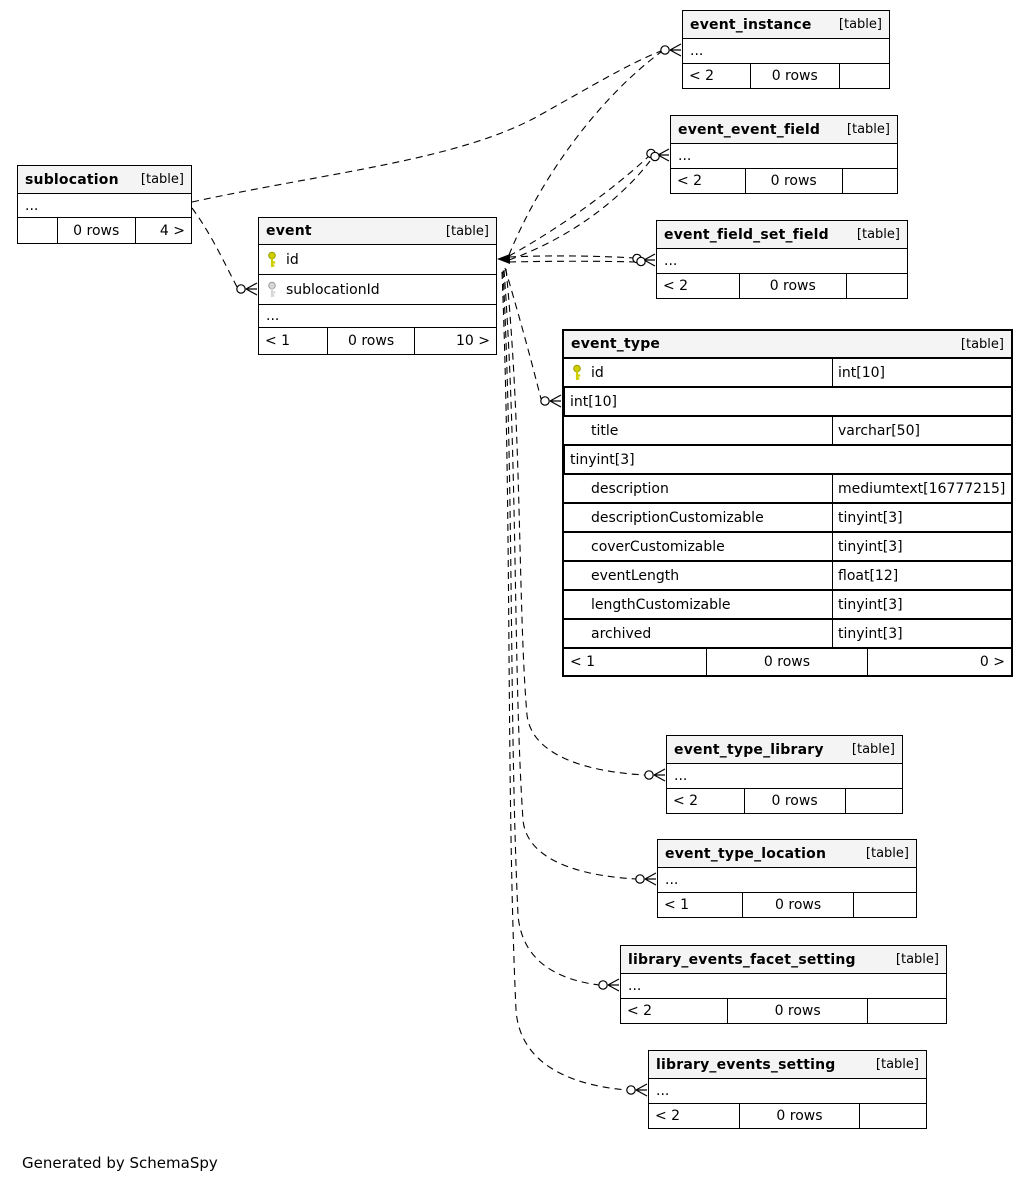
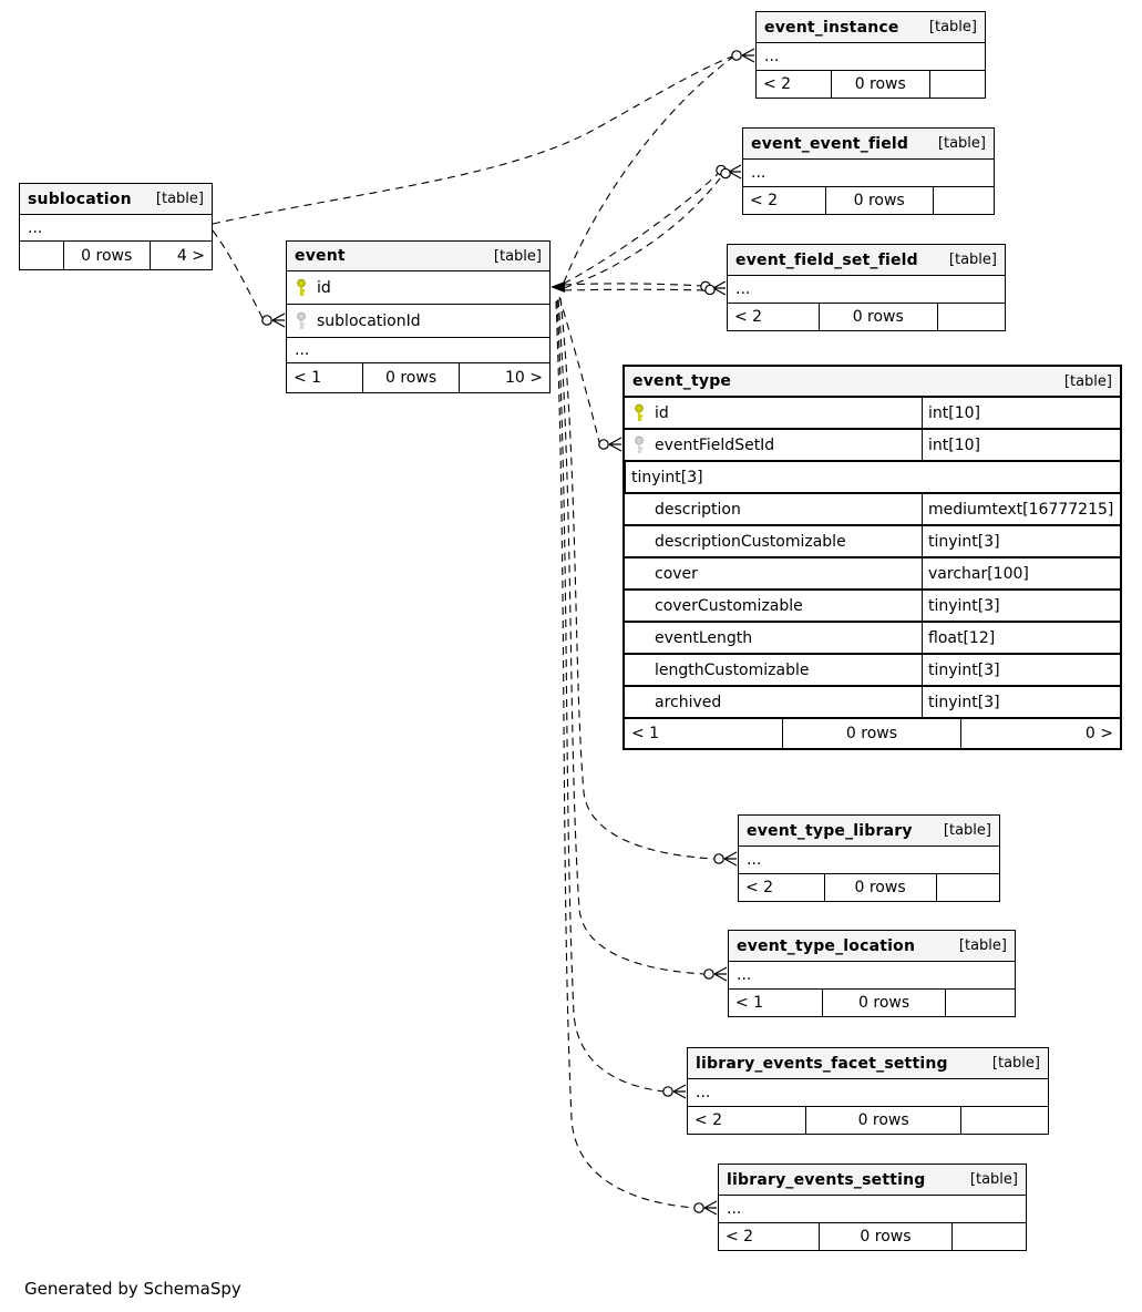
  sublocation
  [table]
  ...
  0 rows
  4 >
  event
  [table]
  id
  sublocationId
  ...
  < 1
  0 rows
  10 >
  event_instance
  [table]
  ...
  < 2
  0 rows
  event_event_field
  [table]
  ...
  < 2
  0 rows
  event_field_set_field
  [table]
  ...
  < 2
  0 rows
  event_type
  [table]
  id
  int[10]
+ eventFieldSetId
  int[10]
- title
- varchar[50]
  tinyint[3]
  description
  mediumtext[16777215]
  descriptionCustomizable
  tinyint[3]
+ cover
+ varchar[100]
  coverCustomizable
  tinyint[3]
  eventLength
  float[12]
  lengthCustomizable
  tinyint[3]
  archived
  tinyint[3]
  < 1
  0 rows
  0 >
  event_type_library
  [table]
  ...
  < 2
  0 rows
  event_type_location
  [table]
  ...
  < 1
  0 rows
  library_events_facet_setting
  [table]
  ...
  < 2
  0 rows
  library_events_setting
  [table]
  ...
  < 2
  0 rows
  Generated by SchemaSpy
